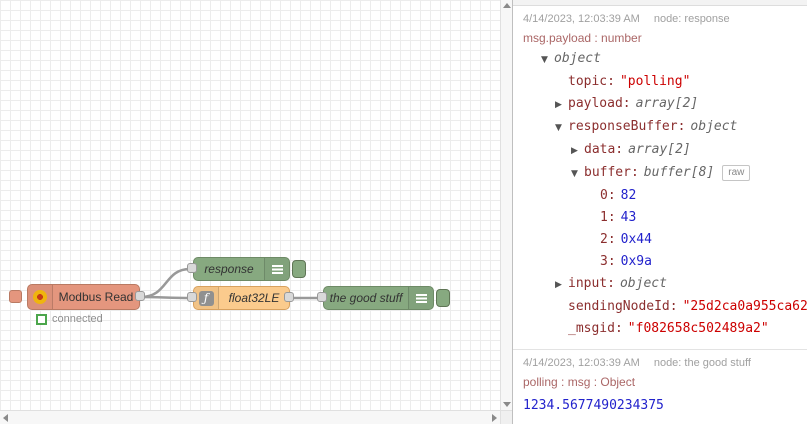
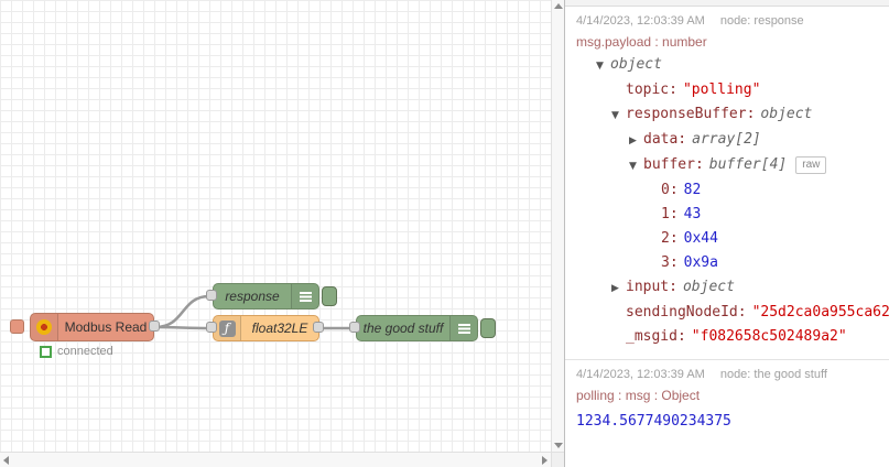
  Modbus Read
  connected
  response
  ƒ
  float32LE
  the good stuff
  4/14/2023, 12:03:39 AM
  node: response
  msg.payload : number
  ▼ object
  topic: "polling"
- ▶ payload: array[2]
  ▼ responseBuffer: object
  ▶ data: array[2]
- ▼ buffer: buffer[8] raw
+ ▼ buffer: buffer[4] raw
  0: 82
  1: 43
  2: 0x44
  3: 0x9a
  ▶ input: object
  sendingNodeId: "25d2ca0a955ca62
  _msgid: "f082658c502489a2"
  4/14/2023, 12:03:39 AM
  node: the good stuff
  polling : msg : Object
  1234.5677490234375
